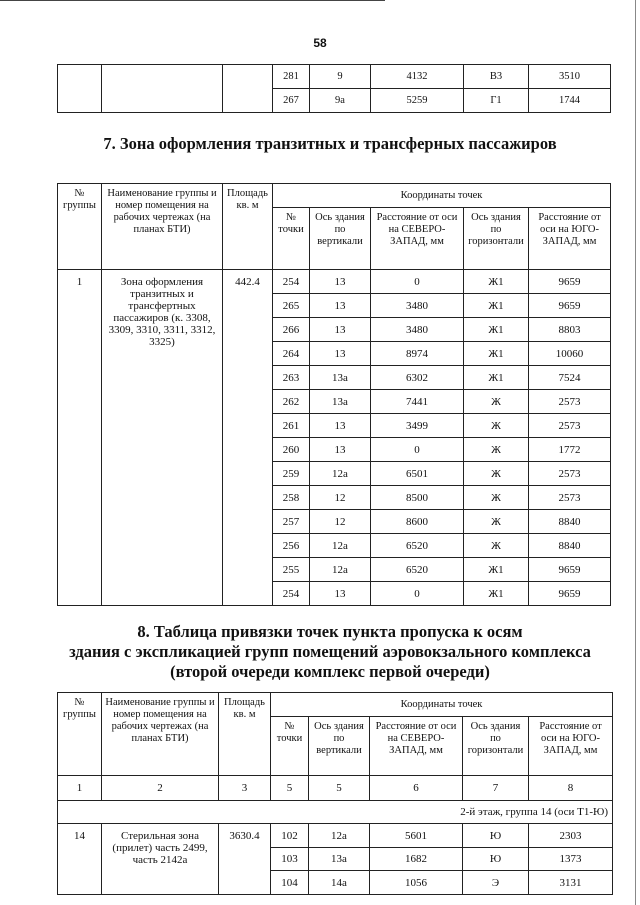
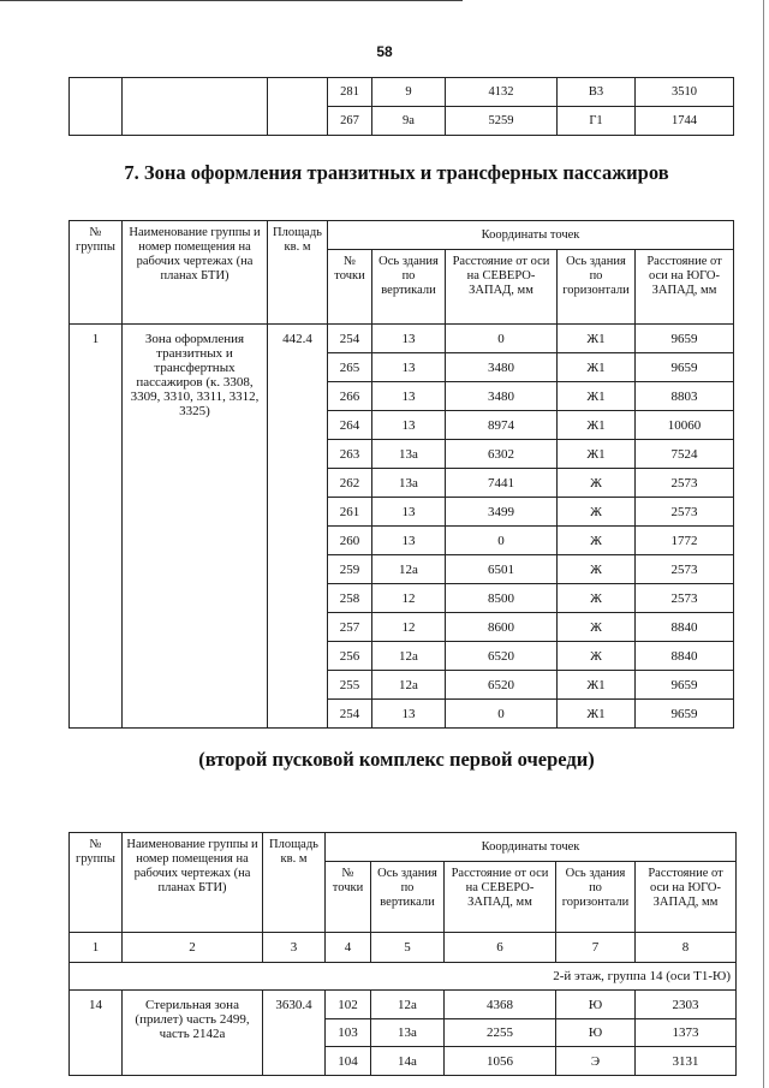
  58
  			281	9	4132	В3	3510
  267	9а	5259	Г1	1744
  7. Зона оформления транзитных и трансферных пассажиров
  № группы	Наименование группы и номер помещения на рабочих чертежах (на планах БТИ)	Площадь кв. м	Координаты точек
  № точки	Ось здания по вертикали	Расстояние от оси на СЕВЕРО-ЗАПАД, мм	Ось здания по горизонтали	Расстояние от оси на ЮГО-ЗАПАД, мм
  1	Зона оформления транзитных и трансфертных пассажиров (к. 3308, 3309, 3310, 3311, 3312, 3325)	442.4	254	13	0	Ж1	9659
  265	13	3480	Ж1	9659
  266	13	3480	Ж1	8803
  264	13	8974	Ж1	10060
  263	13а	6302	Ж1	7524
  262	13а	7441	Ж	2573
  261	13	3499	Ж	2573
  260	13	0	Ж	1772
  259	12а	6501	Ж	2573
  258	12	8500	Ж	2573
  257	12	8600	Ж	8840
  256	12а	6520	Ж	8840
  255	12а	6520	Ж1	9659
  254	13	0	Ж1	9659
- 8. Таблица привязки точек пункта пропуска к осям
- здания с экспликацией групп помещений аэровокзального комплекса
- (второй очереди комплекс первой очереди)
+ (второй пусковой комплекс первой очереди)
  № группы	Наименование группы и номер помещения на рабочих чертежах (на планах БТИ)	Площадь кв. м	Координаты точек
  № точки	Ось здания по вертикали	Расстояние от оси на СЕВЕРО-ЗАПАД, мм	Ось здания по горизонтали	Расстояние от оси на ЮГО-ЗАПАД, мм
- 1	2	3	5	5	6	7	8
+ 1	2	3	4	5	6	7	8
  2-й этаж, группа 14 (оси Т1-Ю)
- 14	Стерильная зона (прилет) часть 2499, часть 2142а	3630.4	102	12а	5601	Ю	2303
+ 14	Стерильная зона (прилет) часть 2499, часть 2142а	3630.4	102	12а	4368	Ю	2303
- 103	13а	1682	Ю	1373
+ 103	13а	2255	Ю	1373
  104	14а	1056	Э	3131
